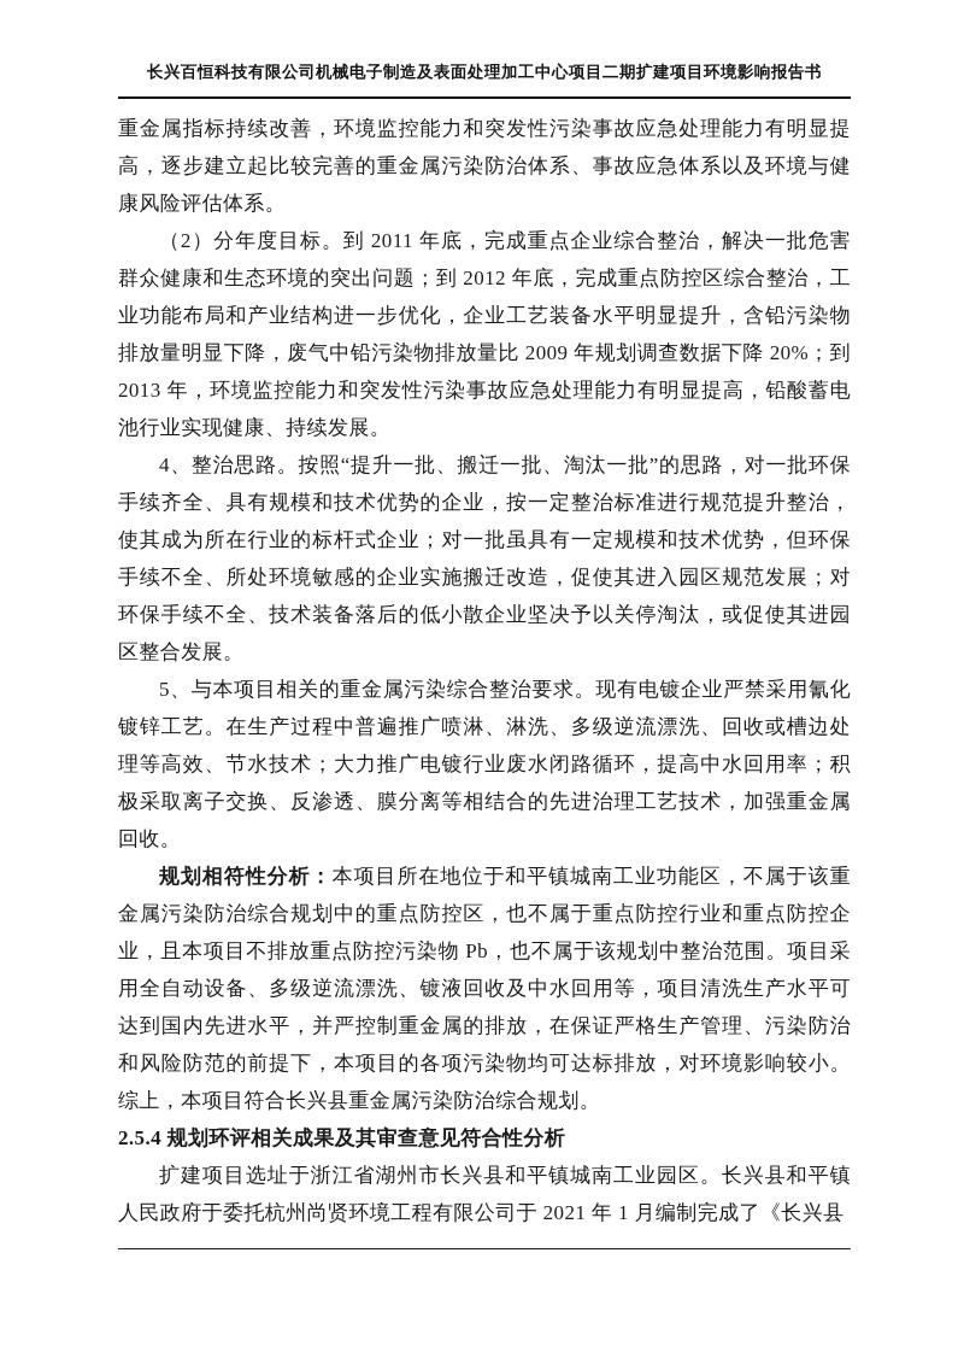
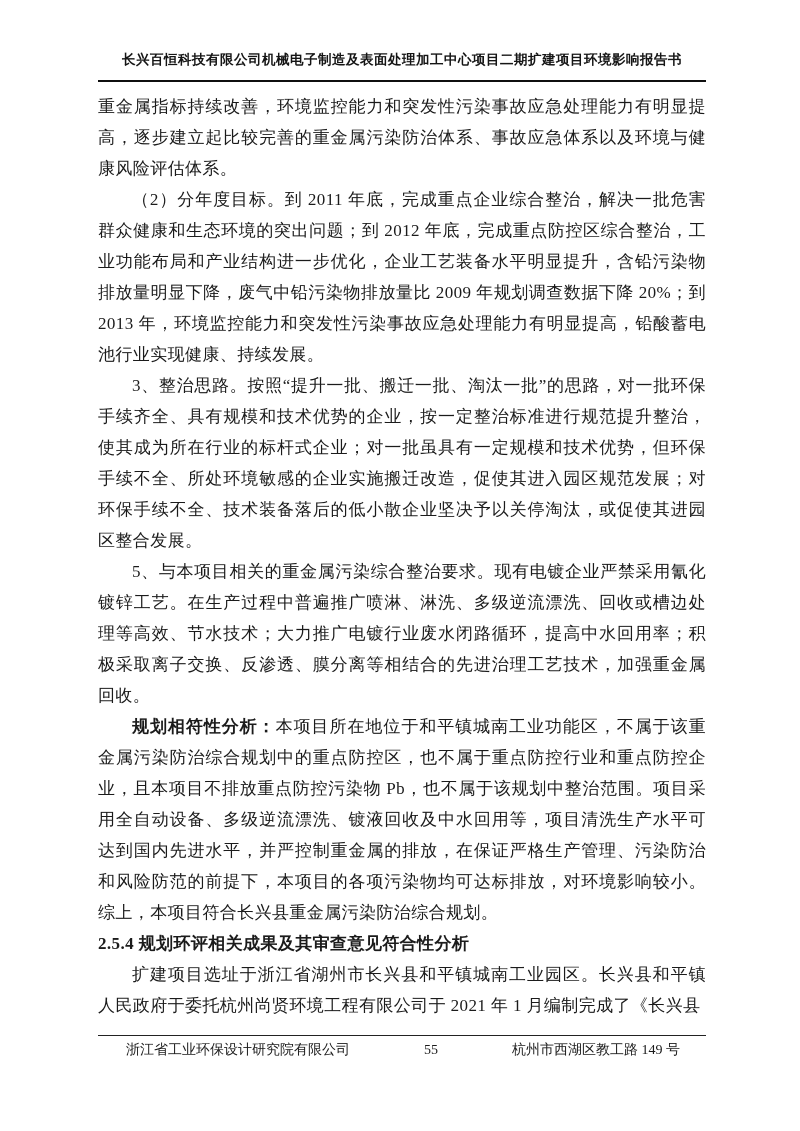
  长兴百恒科技有限公司机械电子制造及表面处理加工中心项目二期扩建项目环境影响报告书
  重金属指标持续改善，环境监控能力和突发性污染事故应急处理能力有明显提高，逐步建立起比较完善的重金属污染防治体系、事故应急体系以及环境与健康风险评估体系。
  （2）分年度目标。到 2011 年底，完成重点企业综合整治，解决一批危害群众健康和生态环境的突出问题；到 2012 年底，完成重点防控区综合整治，工业功能布局和产业结构进一步优化，企业工艺装备水平明显提升，含铅污染物排放量明显下降，废气中铅污染物排放量比 2009 年规划调查数据下降 20%；到 2013 年，环境监控能力和突发性污染事故应急处理能力有明显提高，铅酸蓄电池行业实现健康、持续发展。
- 4、整治思路。按照“提升一批、搬迁一批、淘汰一批”的思路，对一批环保手续齐全、具有规模和技术优势的企业，按一定整治标准进行规范提升整治，使其成为所在行业的标杆式企业；对一批虽具有一定规模和技术优势，但环保手续不全、所处环境敏感的企业实施搬迁改造，促使其进入园区规范发展；对环保手续不全、技术装备落后的低小散企业坚决予以关停淘汰，或促使其进园区整合发展。
+ 3、整治思路。按照“提升一批、搬迁一批、淘汰一批”的思路，对一批环保手续齐全、具有规模和技术优势的企业，按一定整治标准进行规范提升整治，使其成为所在行业的标杆式企业；对一批虽具有一定规模和技术优势，但环保手续不全、所处环境敏感的企业实施搬迁改造，促使其进入园区规范发展；对环保手续不全、技术装备落后的低小散企业坚决予以关停淘汰，或促使其进园区整合发展。
  5、与本项目相关的重金属污染综合整治要求。现有电镀企业严禁采用氰化镀锌工艺。在生产过程中普遍推广喷淋、淋洗、多级逆流漂洗、回收或槽边处理等高效、节水技术；大力推广电镀行业废水闭路循环，提高中水回用率；积极采取离子交换、反渗透、膜分离等相结合的先进治理工艺技术，加强重金属回收。
  规划相符性分析：本项目所在地位于和平镇城南工业功能区，不属于该重金属污染防治综合规划中的重点防控区，也不属于重点防控行业和重点防控企业，且本项目不排放重点防控污染物 Pb，也不属于该规划中整治范围。项目采用全自动设备、多级逆流漂洗、镀液回收及中水回用等，项目清洗生产水平可达到国内先进水平，并严控制重金属的排放，在保证严格生产管理、污染防治和风险防范的前提下，本项目的各项污染物均可达标排放，对环境影响较小。综上，本项目符合长兴县重金属污染防治综合规划。
  2.5.4 规划环评相关成果及其审查意见符合性分析
  扩建项目选址于浙江省湖州市长兴县和平镇城南工业园区。长兴县和平镇人民政府于委托杭州尚贤环境工程有限公司于 2021 年 1 月编制完成了《长兴县
+ 浙江省工业环保设计研究院有限公司
+ 55
+ 杭州市西湖区教工路 149 号
